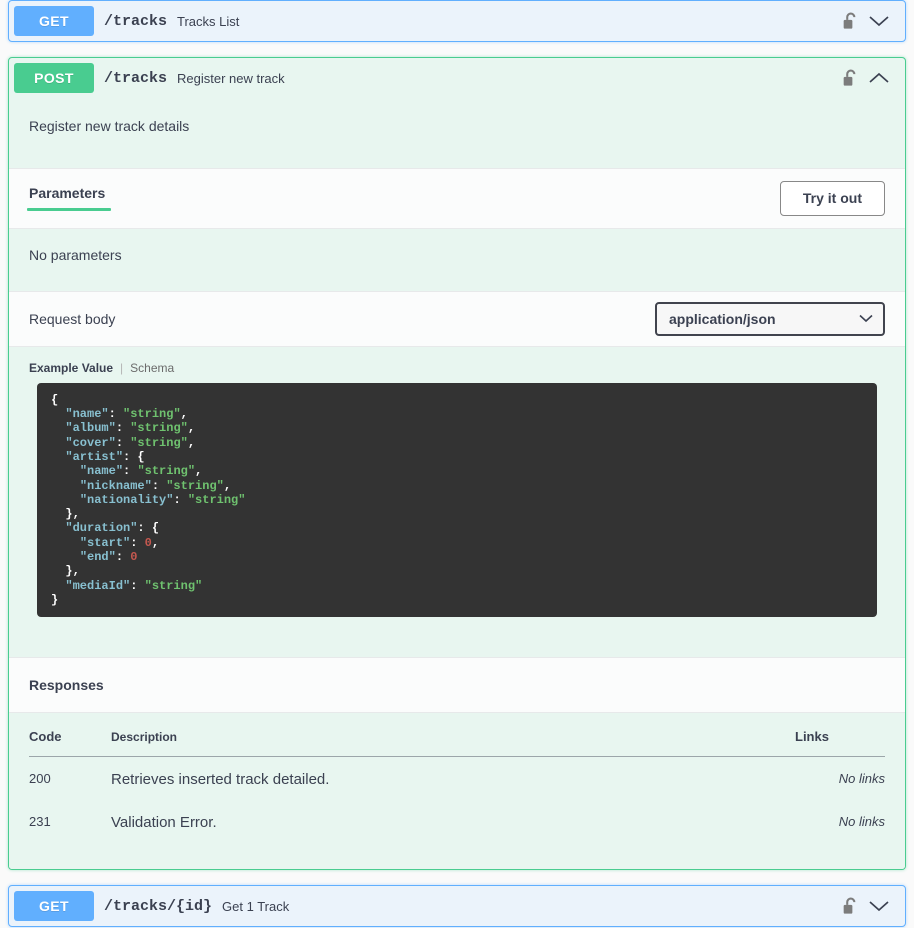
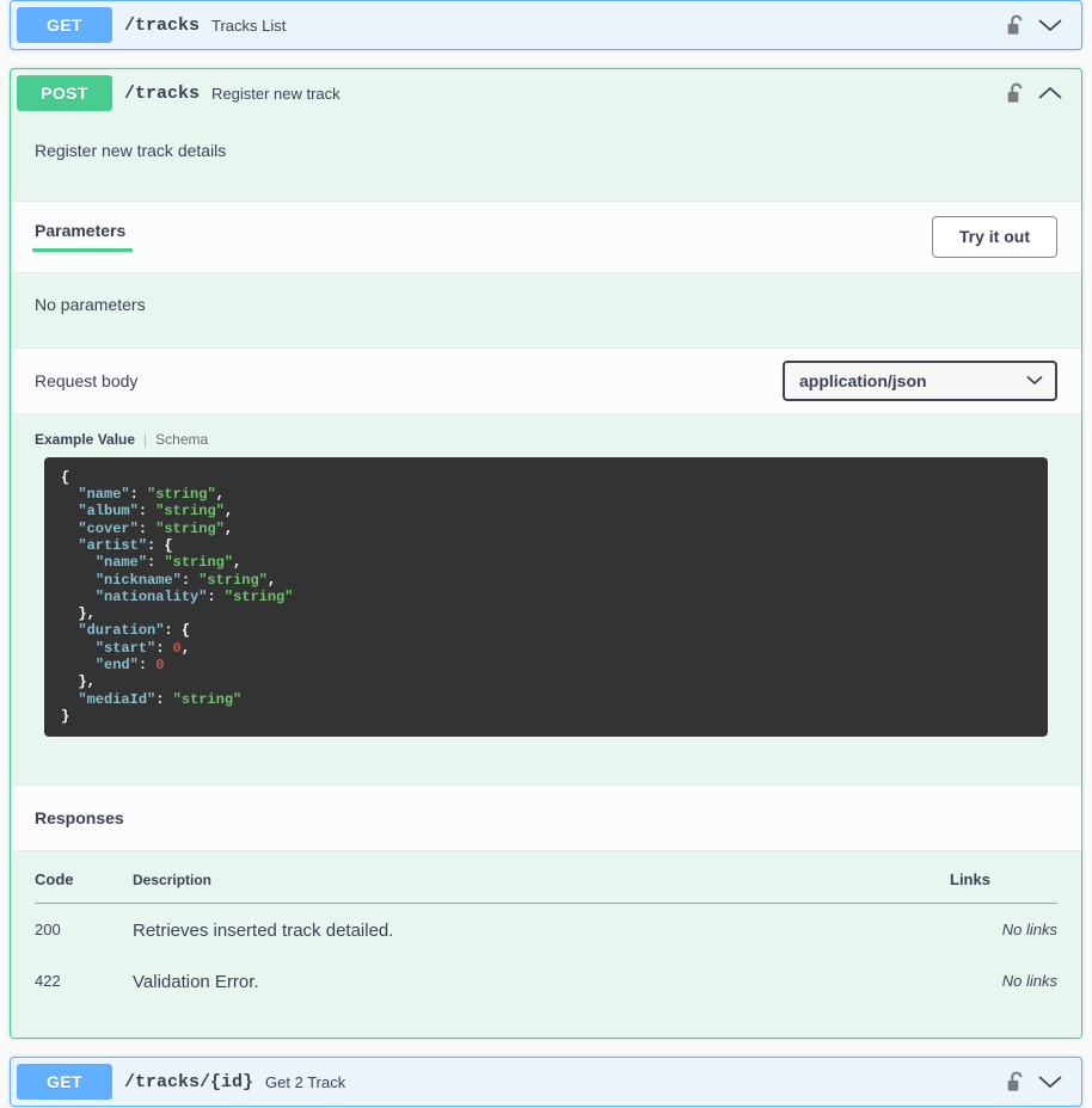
  GET
  /tracks
  Tracks List
  POST
  /tracks
  Register new track
  Register new track details
  Parameters
  Try it out
  No parameters
  Request body
  application/json
  Example Value | Schema
  {
  "name": "string",
  "album": "string",
  "cover": "string",
  "artist": {
  "name": "string",
  "nickname": "string",
  "nationality": "string"
  },
  "duration": {
  "start": 0,
  "end": 0
  },
  "mediaId": "string"
  }
  Responses
  Code	Description	Links
  200	Retrieves inserted track detailed.	No links
- 231	Validation Error.	No links
+ 422	Validation Error.	No links
  GET
  /tracks/{id}
- Get 1 Track
+ Get 2 Track
